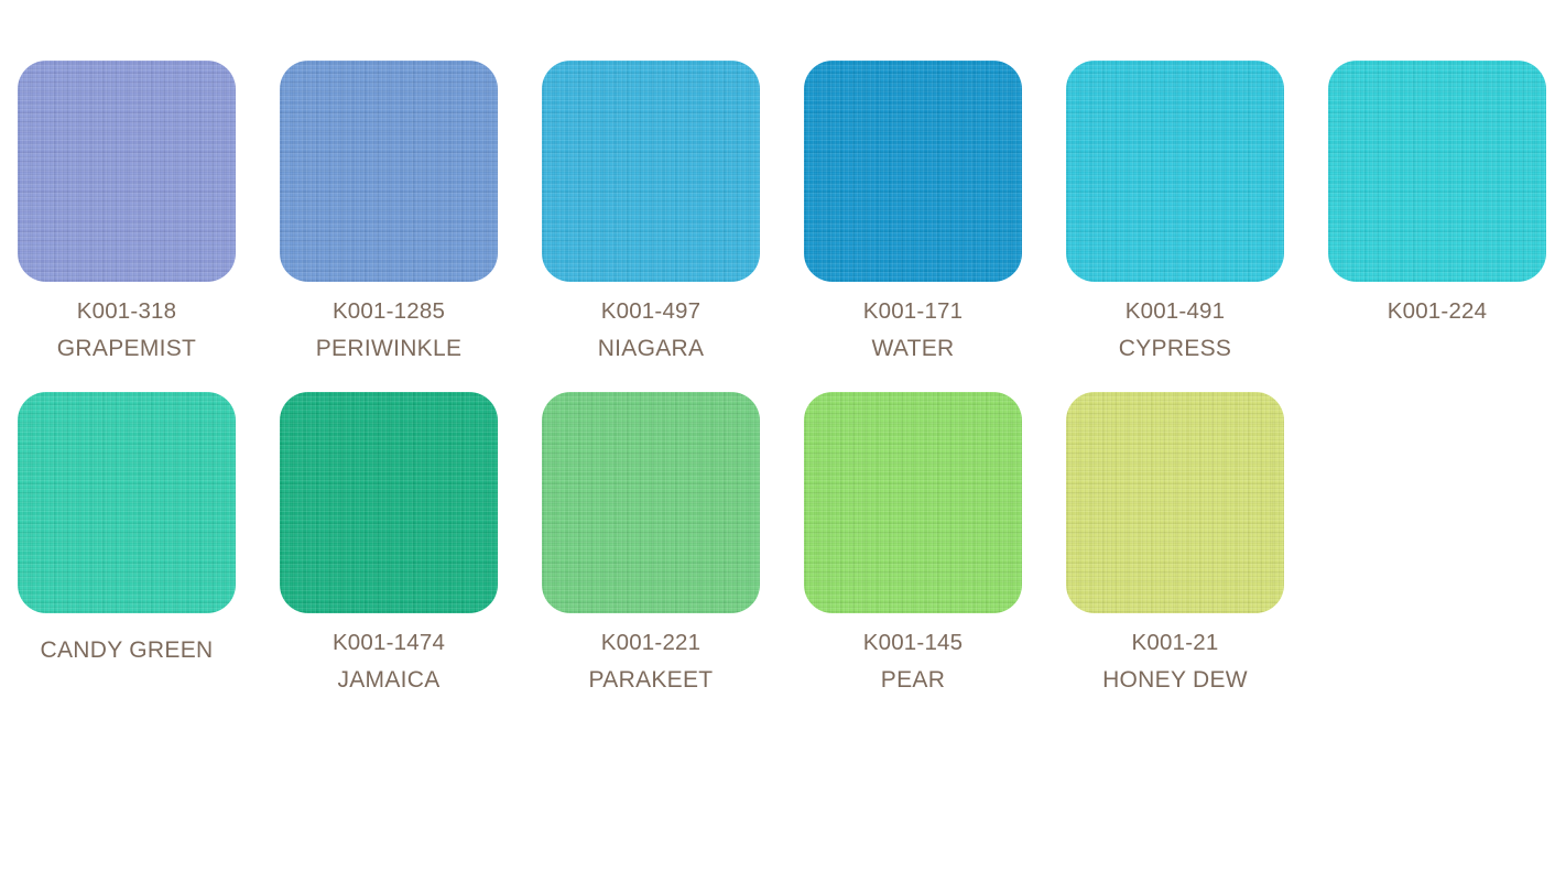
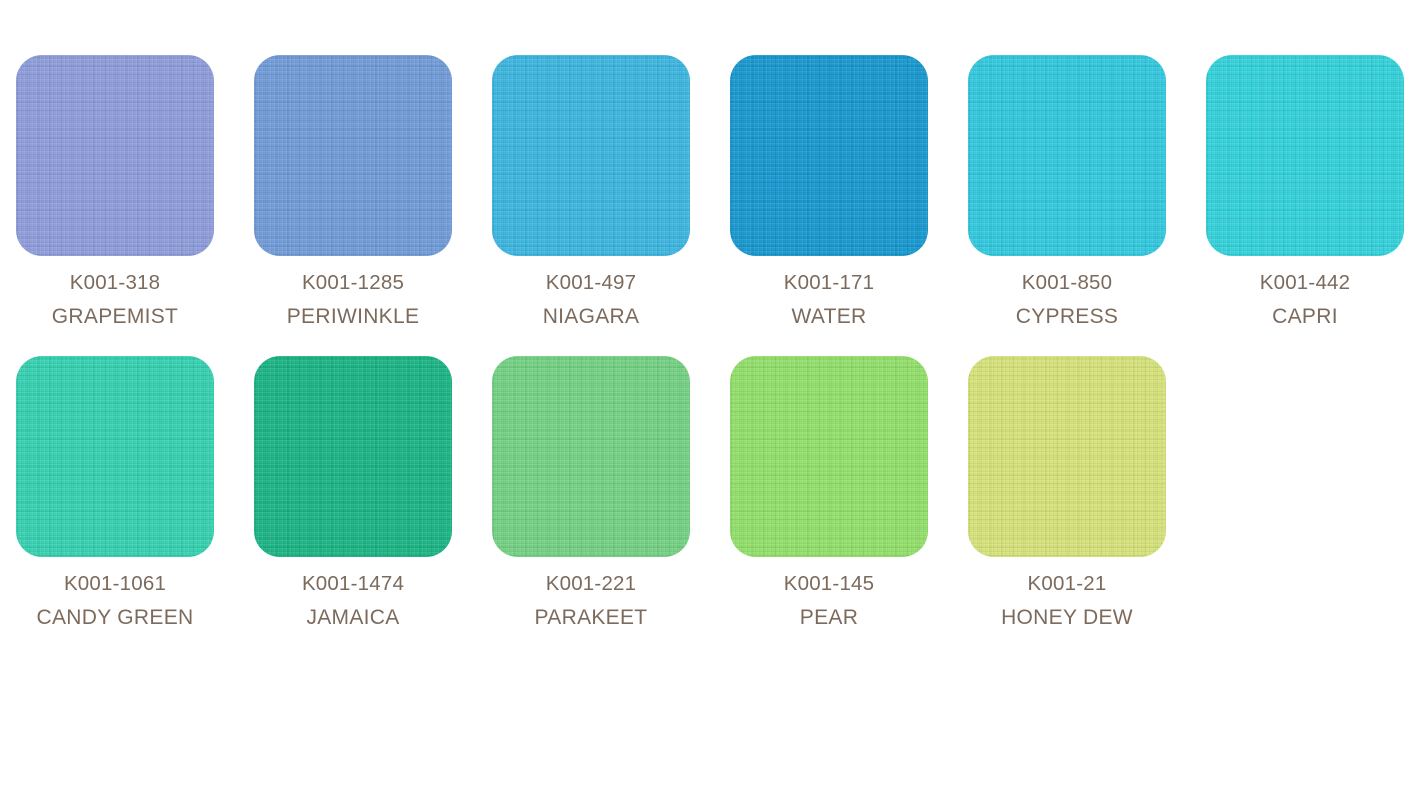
  K001-318
  GRAPEMIST
  K001-1285
  PERIWINKLE
  K001-497
  NIAGARA
  K001-171
  WATER
- K001-491
+ K001-850
  CYPRESS
- K001-224
+ K001-442
+ CAPRI
+ K001-1061
  CANDY GREEN
  K001-1474
  JAMAICA
  K001-221
  PARAKEET
  K001-145
  PEAR
  K001-21
  HONEY DEW
